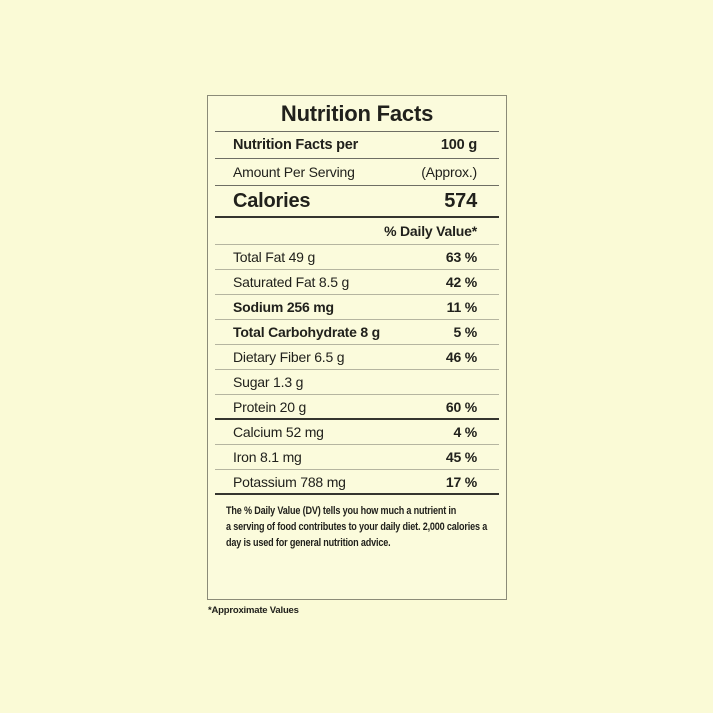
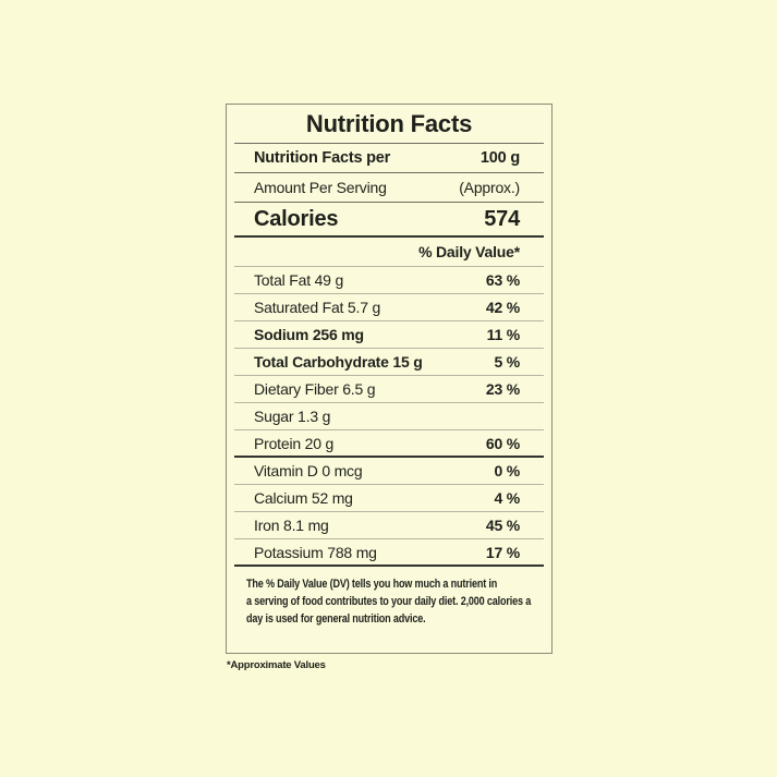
  Nutrition Facts
  Nutrition Facts per
  100 g
  Amount Per Serving
  (Approx.)
  Calories
  574
  % Daily Value*
  Total Fat 49 g
  63 %
- Saturated Fat 8.5 g
+ Saturated Fat 5.7 g
  42 %
  Sodium 256 mg
  11 %
- Total Carbohydrate 8 g
+ Total Carbohydrate 15 g
  5 %
  Dietary Fiber 6.5 g
- 46 %
+ 23 %
  Sugar 1.3 g
  Protein 20 g
  60 %
+ Vitamin D 0 mcg
+ 0 %
  Calcium 52 mg
  4 %
  Iron 8.1 mg
  45 %
  Potassium 788 mg
  17 %
  The % Daily Value (DV) tells you how much a nutrient in
  a serving of food contributes to your daily diet. 2,000 calories a
  day is used for general nutrition advice.
  *Approximate Values
